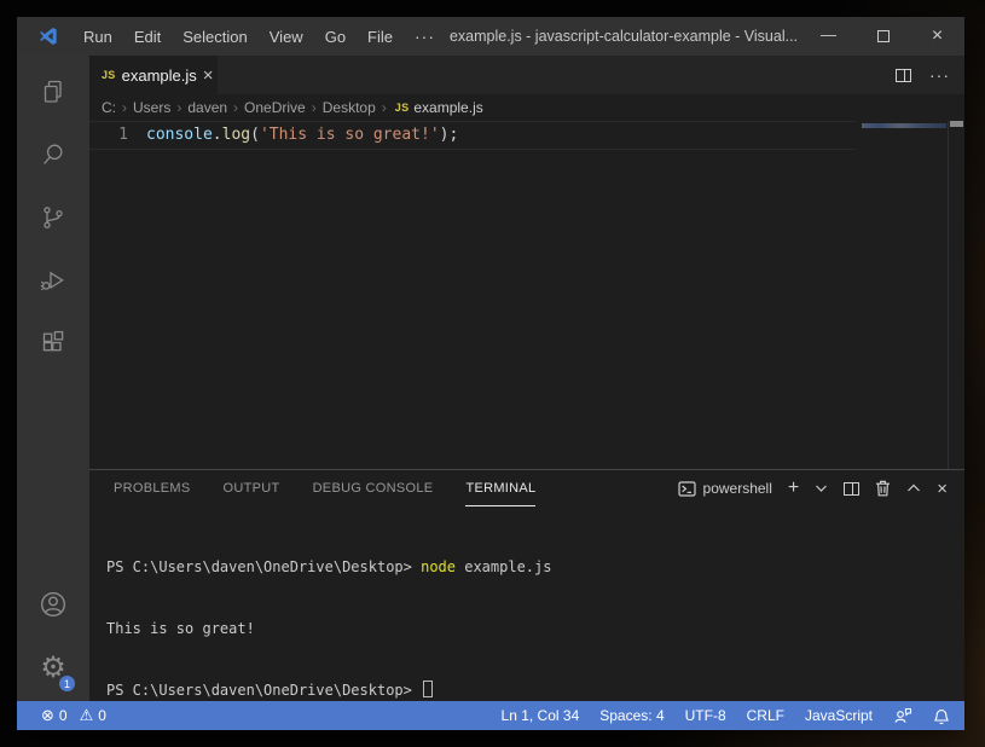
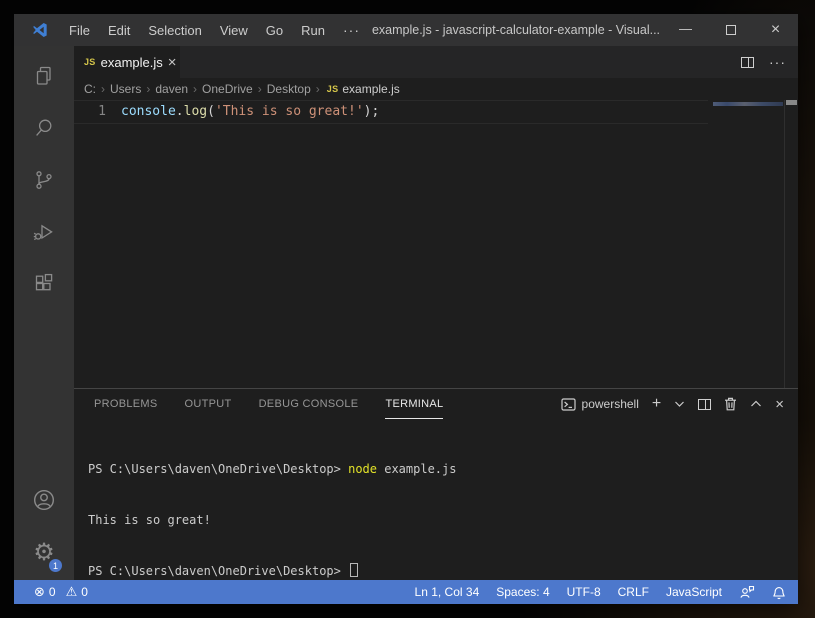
- Run
+ File
  Edit
  Selection
  View
  Go
- File
+ Run
  ···
  example.js - javascript-calculator-example - Visual...
  —
  ×
  ⚙
  1
  JS
  example.js
  ×
  ···
  C:
  ›
  Users
  ›
  daven
  ›
  OneDrive
  ›
  Desktop
  ›
  JS
  example.js
  1
  console.log('This is so great!');
  PROBLEMS
  OUTPUT
  DEBUG CONSOLE
  TERMINAL
  powershell
  +
  ×
  PS C:\Users\daven\OneDrive\Desktop> node example.js
  This is so great!
  PS C:\Users\daven\OneDrive\Desktop>
  ⊗
  0
  ⚠
  0
  Ln 1, Col 34
  Spaces: 4
  UTF-8
  CRLF
  JavaScript
